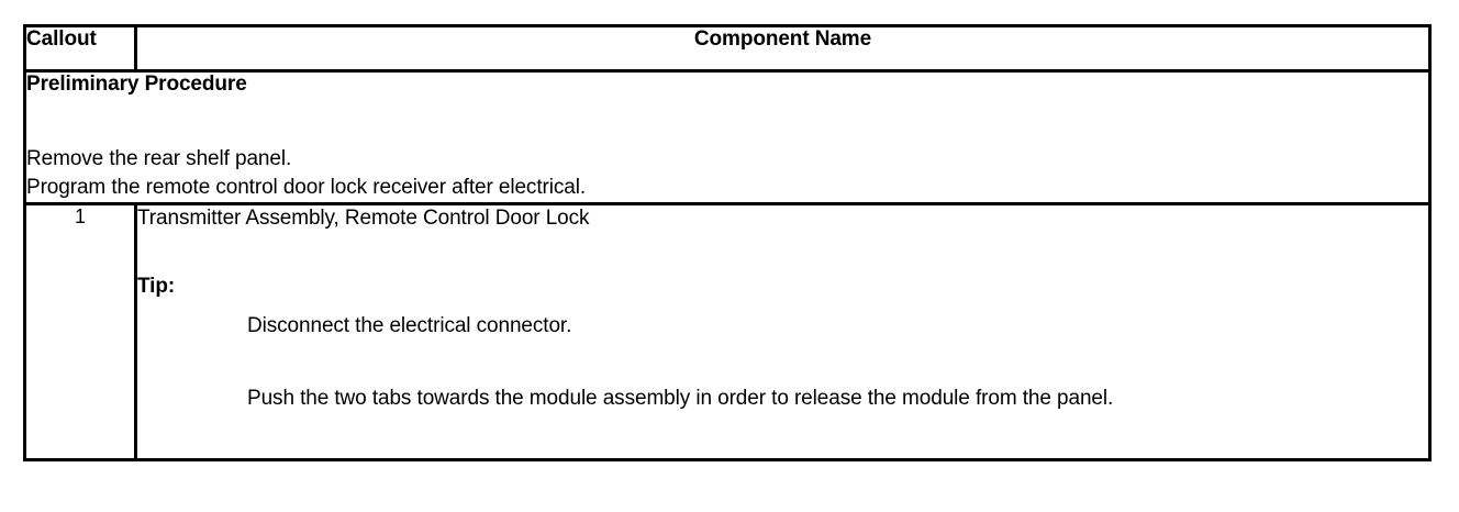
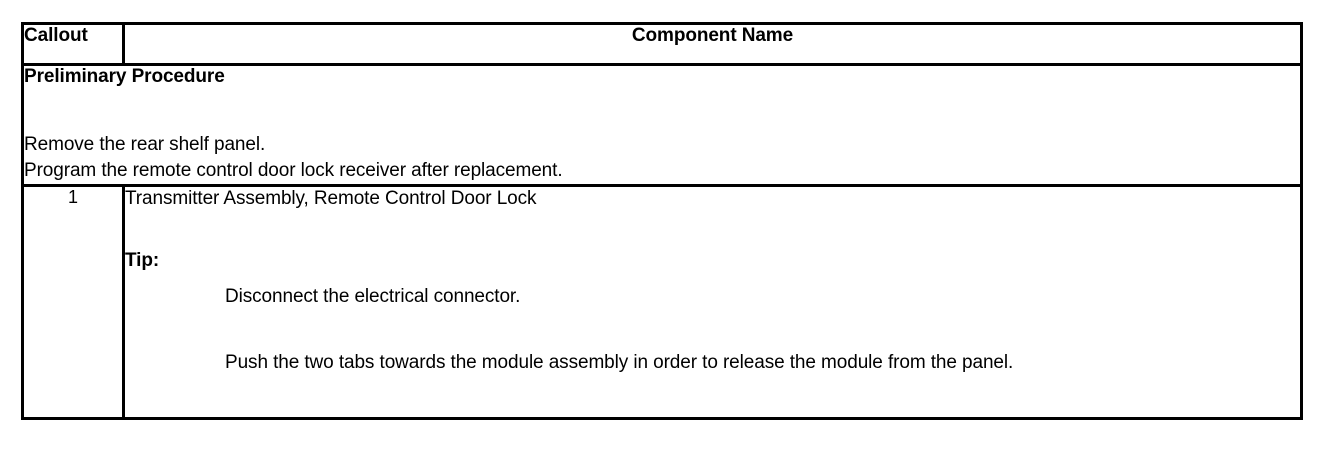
  Callout	Component Name
- Preliminary Procedure Remove the rear shelf panel. Program the remote control door lock receiver after electrical.
+ Preliminary Procedure Remove the rear shelf panel. Program the remote control door lock receiver after replacement.
  1	Transmitter Assembly, Remote Control Door Lock Tip: Disconnect the electrical connector. Push the two tabs towards the module assembly in order to release the module from the panel.
